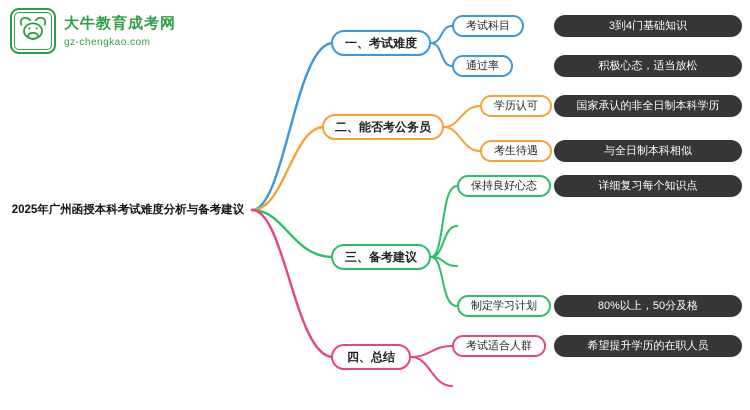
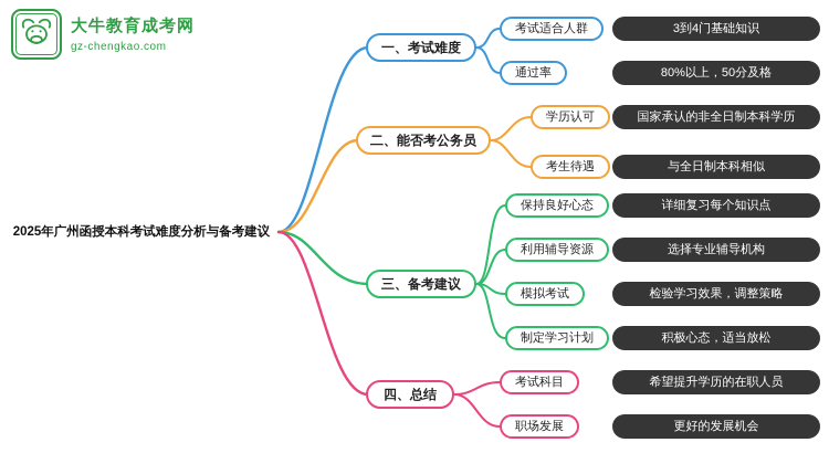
  大牛教育成考网
  gz-chengkao.com
  2025年广州函授本科考试难度分析与备考建议
  一、考试难度
  二、能否考公务员
  三、备考建议
  四、总结
- 考试科目
+ 考试适合人群
  3到4门基础知识
  通过率
- 积极心态，适当放松
+ 80%以上，50分及格
  学历认可
  国家承认的非全日制本科学历
  考生待遇
  与全日制本科相似
  保持良好心态
  详细复习每个知识点
+ 利用辅导资源
+ 选择专业辅导机构
+ 模拟考试
+ 检验学习效果，调整策略
  制定学习计划
- 80%以上，50分及格
+ 积极心态，适当放松
- 考试适合人群
+ 考试科目
  希望提升学历的在职人员
+ 职场发展
+ 更好的发展机会
